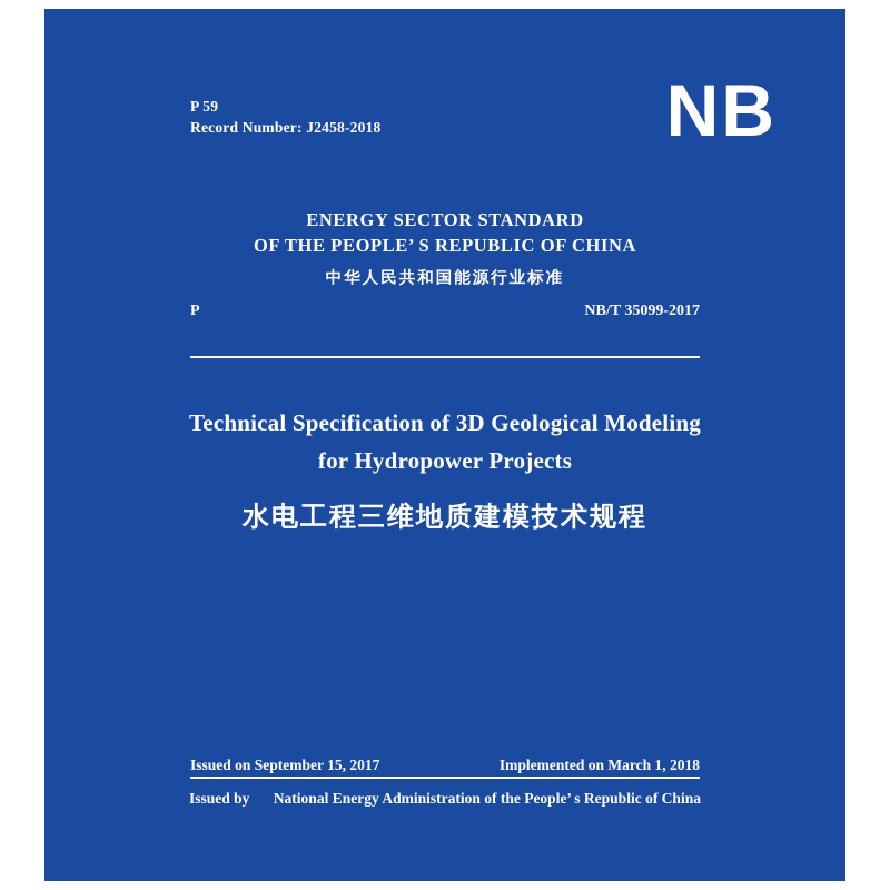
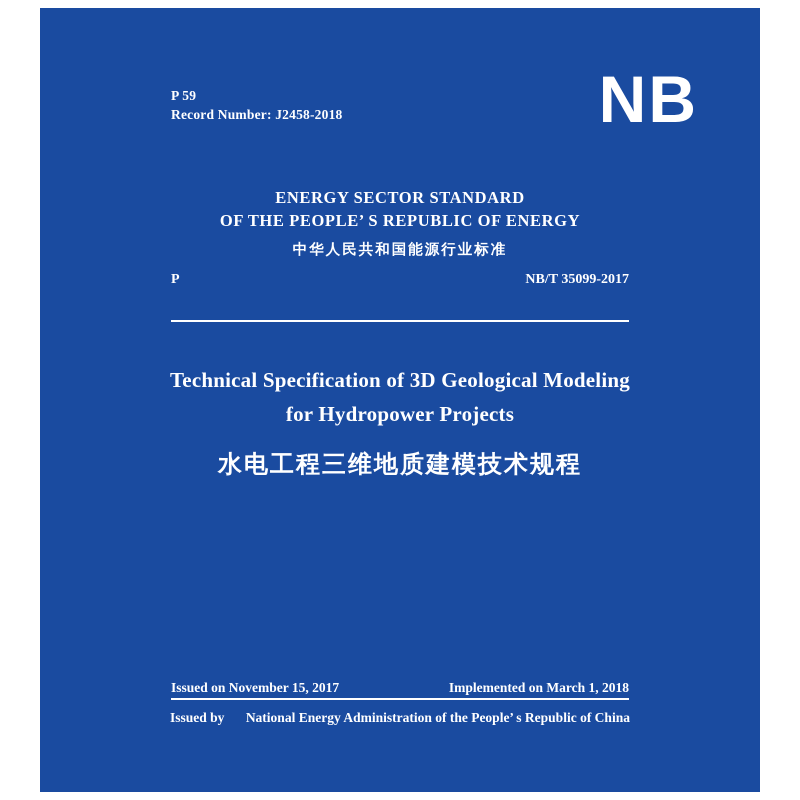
  P 59
  Record Number: J2458-2018
  NB
  ENERGY SECTOR STANDARD
- OF THE PEOPLE’ S REPUBLIC OF CHINA
+ OF THE PEOPLE’ S REPUBLIC OF ENERGY
  中华人民共和国能源行业标准
  P
  NB/T 35099-2017
  Technical Specification of 3D Geological Modeling
  for Hydropower Projects
  水电工程三维地质建模技术规程
- Issued on September 15, 2017
+ Issued on November 15, 2017
  Implemented on March 1, 2018
  Issued by National Energy Administration of the People’ s Republic of China
